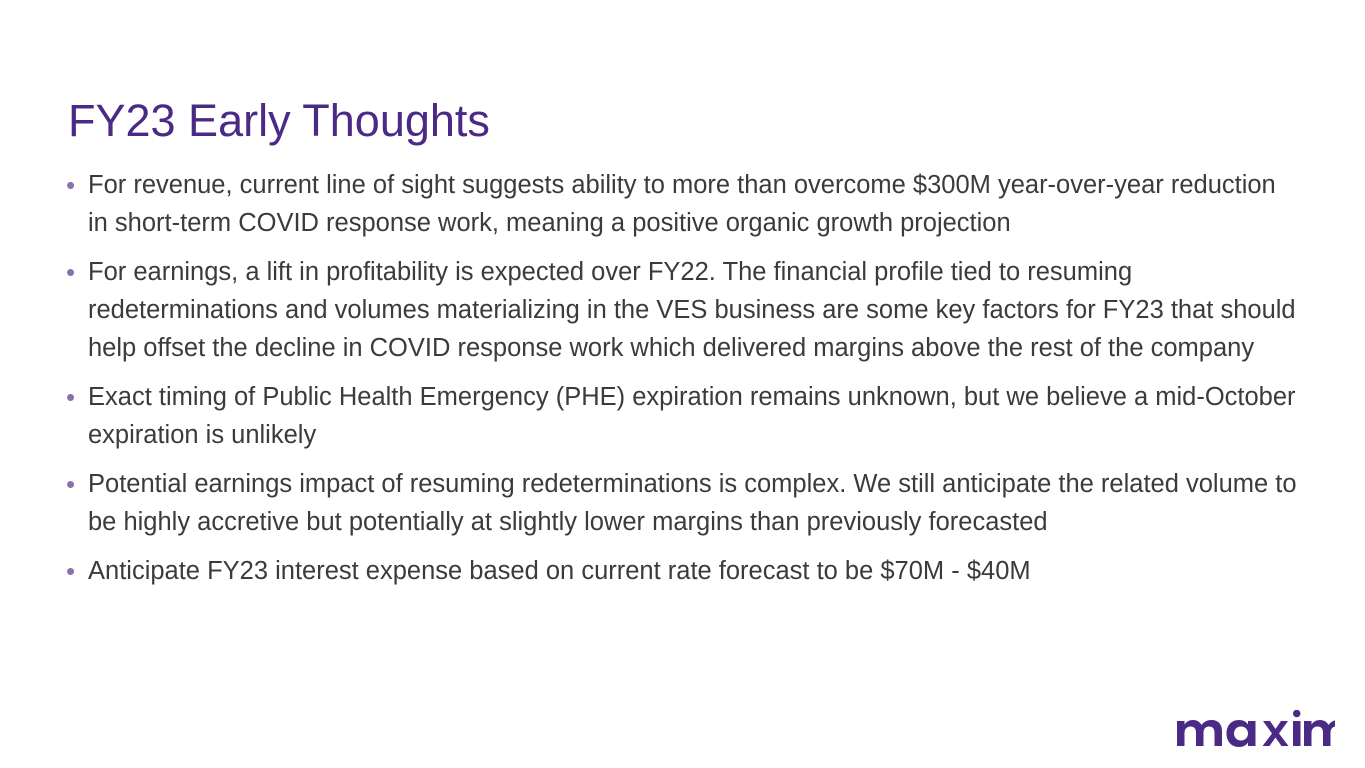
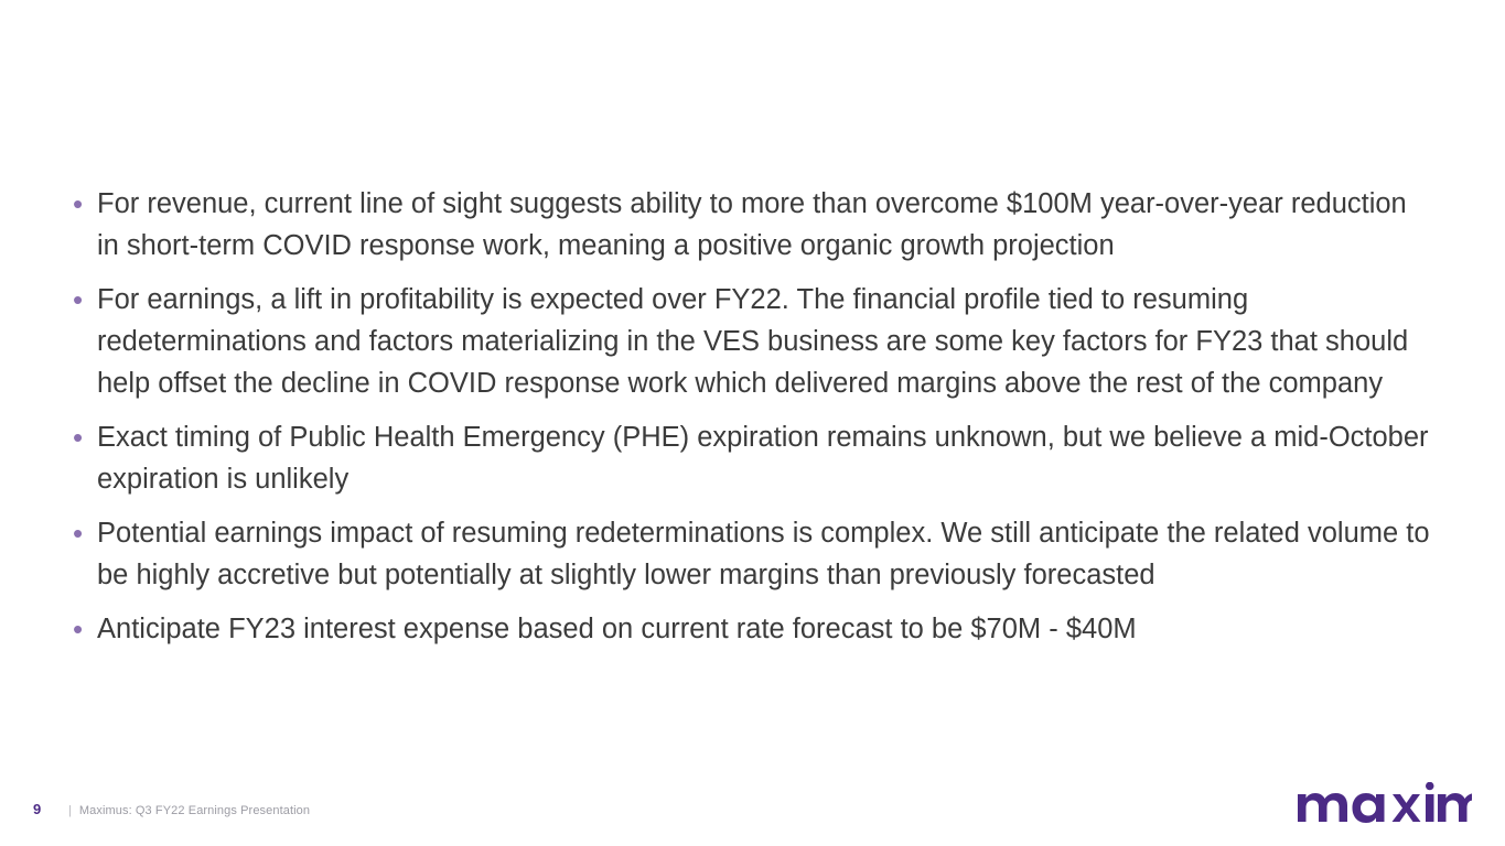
- FY23 Early Thoughts
  •
- For revenue, current line of sight suggests ability to more than overcome $300M year-over-year reduction in short-term COVID response work, meaning a positive organic growth projection
+ For revenue, current line of sight suggests ability to more than overcome $100M year-over-year reduction in short-term COVID response work, meaning a positive organic growth projection
  •
- For earnings, a lift in profitability is expected over FY22. The financial profile tied to resuming redeterminations and volumes materializing in the VES business are some key factors for FY23 that should help offset the decline in COVID response work which delivered margins above the rest of the company
+ For earnings, a lift in profitability is expected over FY22. The financial profile tied to resuming redeterminations and factors materializing in the VES business are some key factors for FY23 that should help offset the decline in COVID response work which delivered margins above the rest of the company
  •
  Exact timing of Public Health Emergency (PHE) expiration remains unknown, but we believe a mid-October expiration is unlikely
  •
  Potential earnings impact of resuming redeterminations is complex. We still anticipate the related volume to be highly accretive but potentially at slightly lower margins than previously forecasted
  •
  Anticipate FY23 interest expense based on current rate forecast to be $70M - $40M
+ 9
+ |
+ Maximus: Q3 FY22 Earnings Presentation
